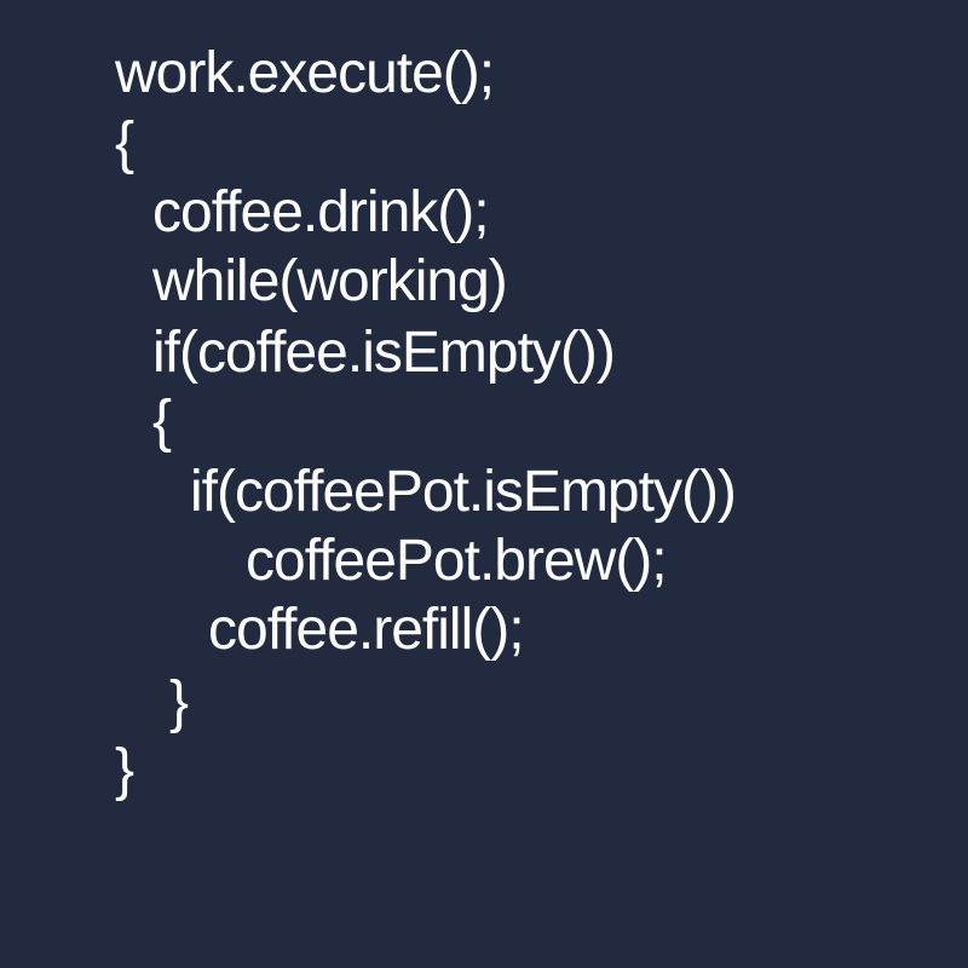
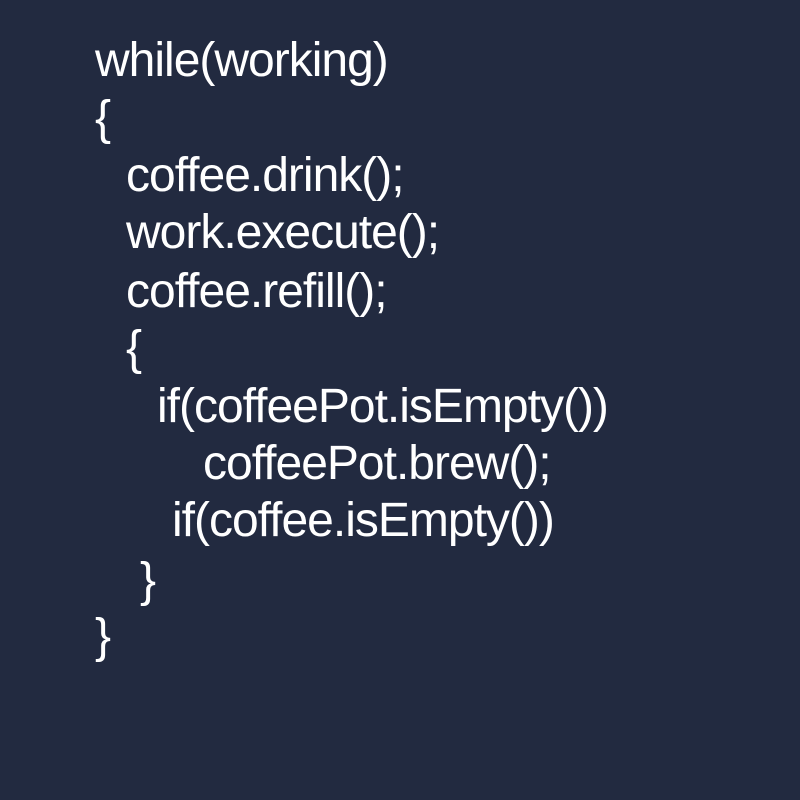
- work.execute();
+ while(working)
  {
  coffee.drink();
- while(working)
+ work.execute();
- if(coffee.isEmpty())
+ coffee.refill();
  {
  if(coffeePot.isEmpty())
  coffeePot.brew();
- coffee.refill();
+ if(coffee.isEmpty())
  }
  }
